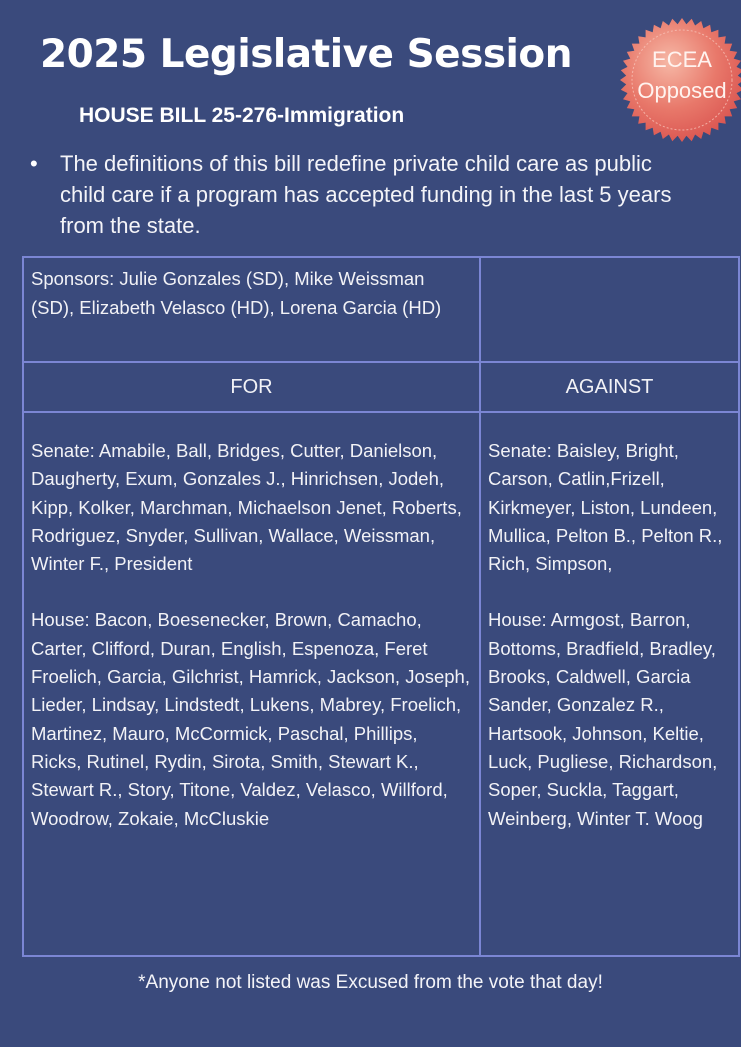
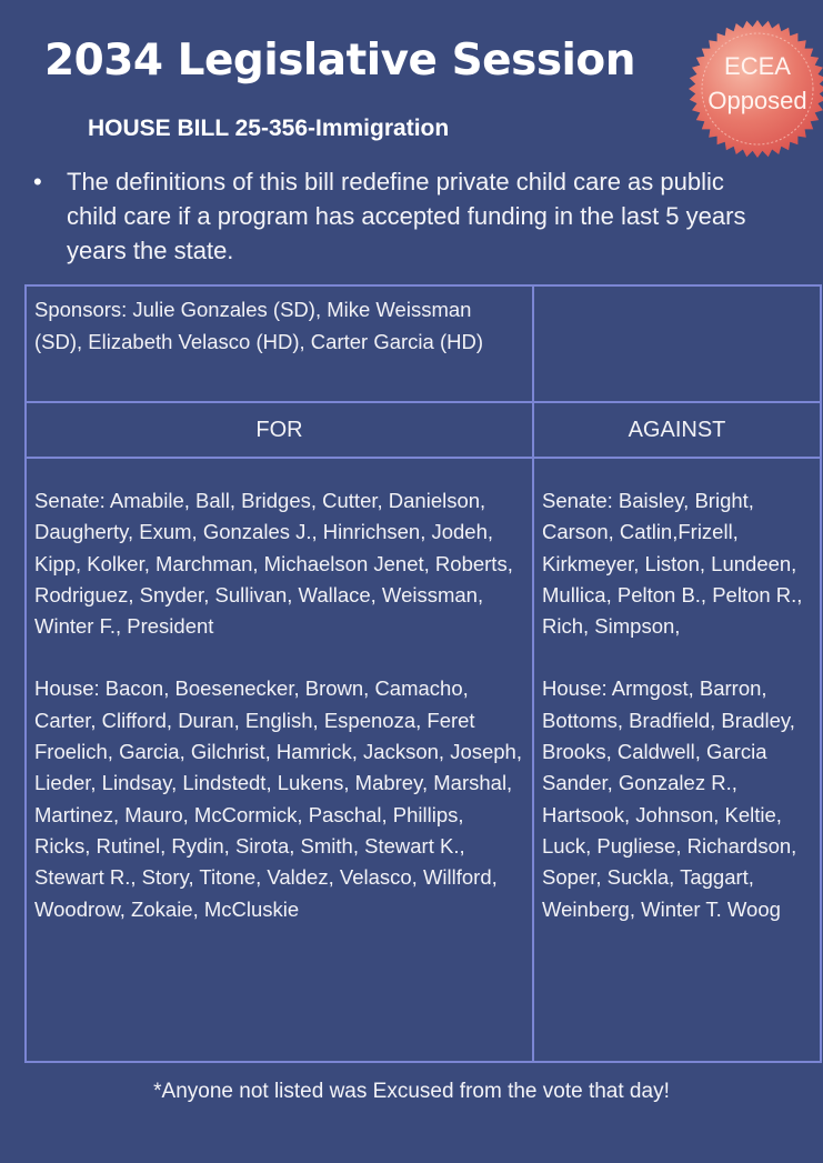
- 2025 Legislative Session
+ 2034 Legislative Session
- HOUSE BILL 25-276-Immigration
+ HOUSE BILL 25-356-Immigration
  ECEA
  Opposed
  •
- The definitions of this bill redefine private child care as public child care if a program has accepted funding in the last 5 years from the state.
+ The definitions of this bill redefine private child care as public child care if a program has accepted funding in the last 5 years years the state.
- Sponsors: Julie Gonzales (SD), Mike Weissman (SD), Elizabeth Velasco (HD), Lorena Garcia (HD)
+ Sponsors: Julie Gonzales (SD), Mike Weissman (SD), Elizabeth Velasco (HD), Carter Garcia (HD)
  FOR	AGAINST
- Senate: Amabile, Ball, Bridges, Cutter, Danielson, Daugherty, Exum, Gonzales J., Hinrichsen, Jodeh, Kipp, Kolker, Marchman, Michaelson Jenet, Roberts, Rodriguez, Snyder, Sullivan, Wallace, Weissman, Winter F., President House: Bacon, Boesenecker, Brown, Camacho, Carter, Clifford, Duran, English, Espenoza, Feret Froelich, Garcia, Gilchrist, Hamrick, Jackson, Joseph, Lieder, Lindsay, Lindstedt, Lukens, Mabrey, Froelich, Martinez, Mauro, McCormick, Paschal, Phillips, Ricks, Rutinel, Rydin, Sirota, Smith, Stewart K., Stewart R., Story, Titone, Valdez, Velasco, Willford, Woodrow, Zokaie, McCluskie	Senate: Baisley, Bright, Carson, Catlin,Frizell, Kirkmeyer, Liston, Lundeen, Mullica, Pelton B., Pelton R., Rich, Simpson, House: Armgost, Barron, Bottoms, Bradfield, Bradley, Brooks, Caldwell, Garcia Sander, Gonzalez R., Hartsook, Johnson, Keltie, Luck, Pugliese, Richardson, Soper, Suckla, Taggart, Weinberg, Winter T. Woog
+ Senate: Amabile, Ball, Bridges, Cutter, Danielson, Daugherty, Exum, Gonzales J., Hinrichsen, Jodeh, Kipp, Kolker, Marchman, Michaelson Jenet, Roberts, Rodriguez, Snyder, Sullivan, Wallace, Weissman, Winter F., President House: Bacon, Boesenecker, Brown, Camacho, Carter, Clifford, Duran, English, Espenoza, Feret Froelich, Garcia, Gilchrist, Hamrick, Jackson, Joseph, Lieder, Lindsay, Lindstedt, Lukens, Mabrey, Marshal, Martinez, Mauro, McCormick, Paschal, Phillips, Ricks, Rutinel, Rydin, Sirota, Smith, Stewart K., Stewart R., Story, Titone, Valdez, Velasco, Willford, Woodrow, Zokaie, McCluskie	Senate: Baisley, Bright, Carson, Catlin,Frizell, Kirkmeyer, Liston, Lundeen, Mullica, Pelton B., Pelton R., Rich, Simpson, House: Armgost, Barron, Bottoms, Bradfield, Bradley, Brooks, Caldwell, Garcia Sander, Gonzalez R., Hartsook, Johnson, Keltie, Luck, Pugliese, Richardson, Soper, Suckla, Taggart, Weinberg, Winter T. Woog
  *Anyone not listed was Excused from the vote that day!
